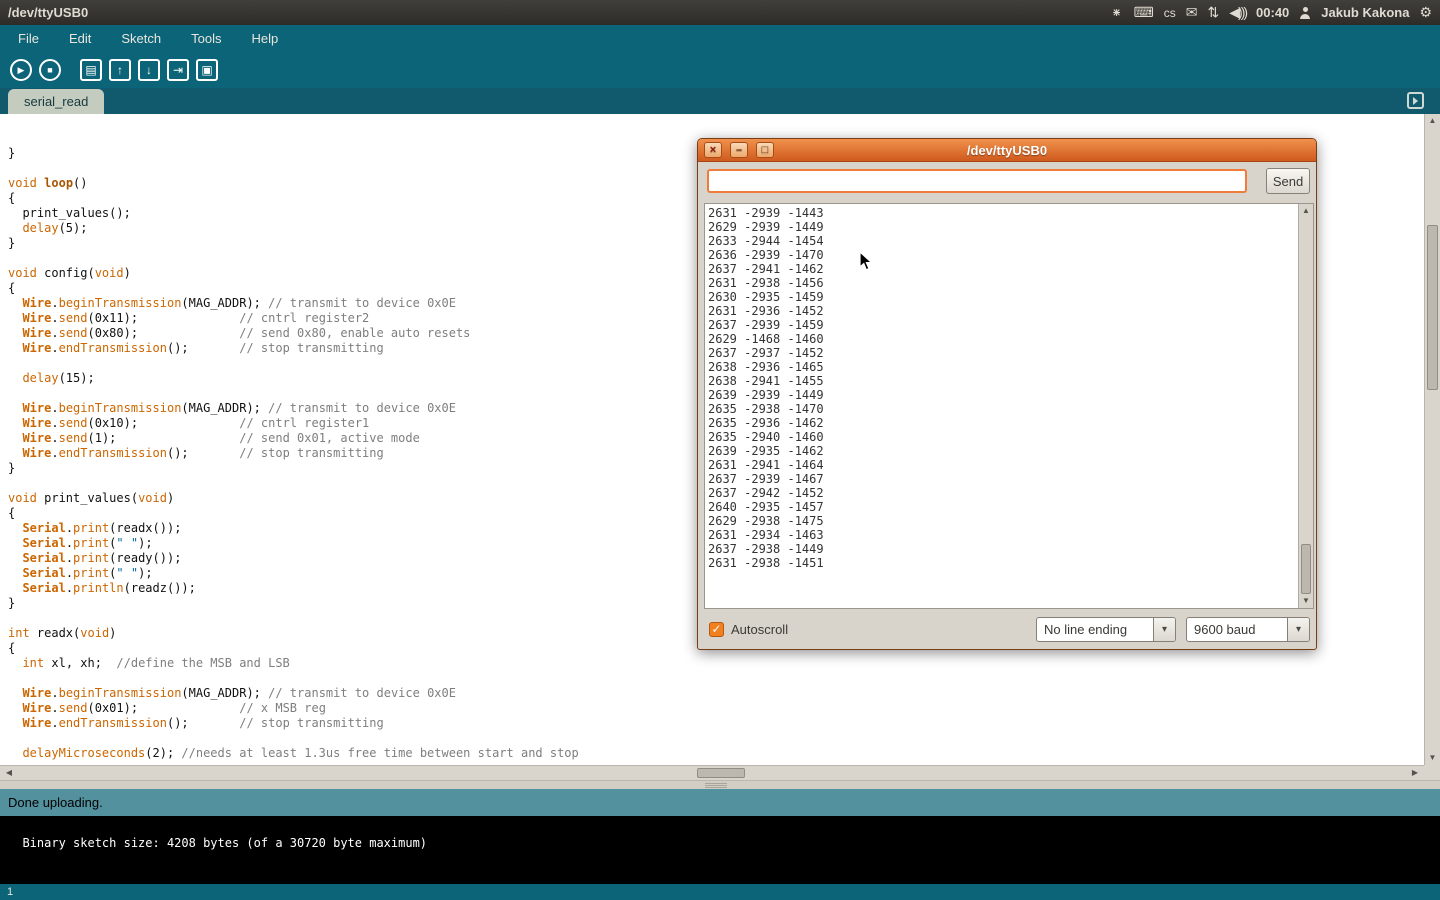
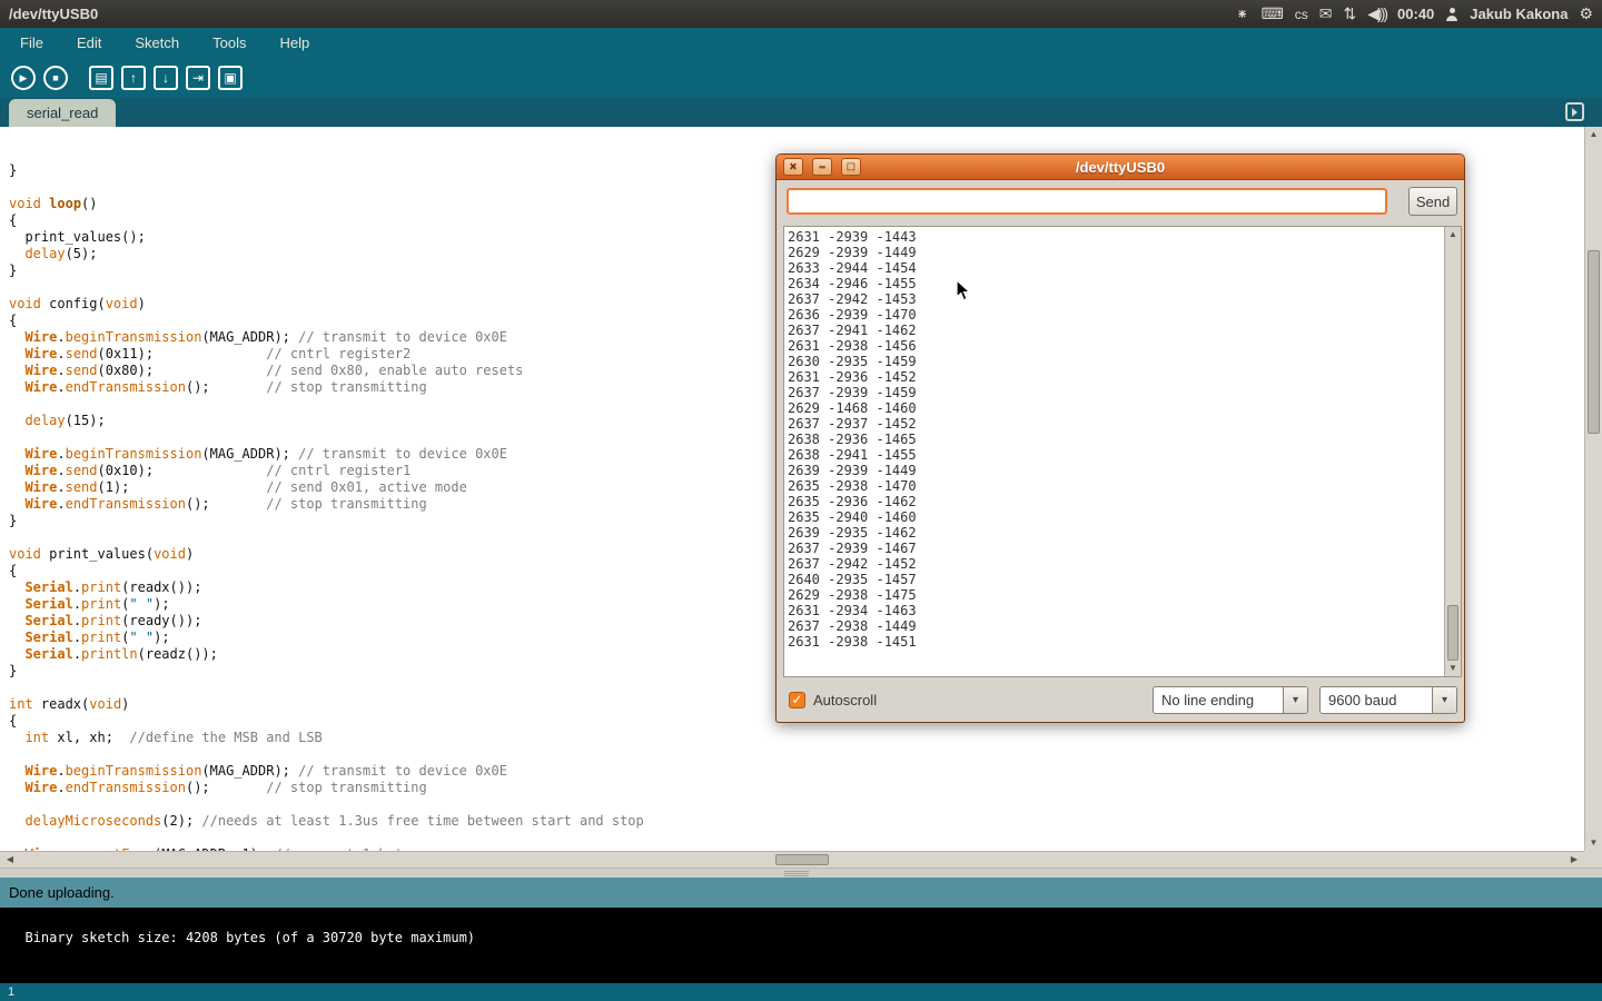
  /dev/ttyUSB0
  +
  ×
  ⌨
  cs
  ✉
  ⇅
  ◀)))
  00:40
  Jakub Kakona
  ⚙
  File
  Edit
  Sketch
  Tools
  Help
  ▶
  ■
  ▤
  ↑
  ↓
  ⇥
  ▣
  serial_read
  }
  void loop()
  {
  print_values();
  delay(5);
  }
  void config(void)
  {
  Wire.beginTransmission(MAG_ADDR); // transmit to device 0x0E
  Wire.send(0x11); // cntrl register2
  Wire.send(0x80); // send 0x80, enable auto resets
  Wire.endTransmission(); // stop transmitting
  delay(15);
  Wire.beginTransmission(MAG_ADDR); // transmit to device 0x0E
  Wire.send(0x10); // cntrl register1
  Wire.send(1); // send 0x01, active mode
  Wire.endTransmission(); // stop transmitting
  }
  void print_values(void)
  {
  Serial.print(readx());
  Serial.print(" ");
  Serial.print(ready());
  Serial.print(" ");
  Serial.println(readz());
  }
  int readx(void)
  {
  int xl, xh; //define the MSB and LSB
  Wire.beginTransmission(MAG_ADDR); // transmit to device 0x0E
- Wire.send(0x01); // x MSB reg
  Wire.endTransmission(); // stop transmitting
  delayMicroseconds(2); //needs at least 1.3us free time between start and stop
  ▲
  ▼
  ◀
  ▶
  Done uploading.
  Binary sketch size: 4208 bytes (of a 30720 byte maximum)
  1
  ×
  –
  □
  /dev/ttyUSB0
  Send
  2631 -2939 -1443
  2629 -2939 -1449
  2633 -2944 -1454
+ 2634 -2946 -1455
+ 2637 -2942 -1453
  2636 -2939 -1470
  2637 -2941 -1462
  2631 -2938 -1456
  2630 -2935 -1459
  2631 -2936 -1452
  2637 -2939 -1459
  2629 -1468 -1460
  2637 -2937 -1452
  2638 -2936 -1465
  2638 -2941 -1455
  2639 -2939 -1449
  2635 -2938 -1470
  2635 -2936 -1462
  2635 -2940 -1460
  2639 -2935 -1462
- 2631 -2941 -1464
  2637 -2939 -1467
  2637 -2942 -1452
  2640 -2935 -1457
  2629 -2938 -1475
  2631 -2934 -1463
  2637 -2938 -1449
  2631 -2938 -1451
  ▲
  ▼
  ✓
  Autoscroll
  No line ending
  ▾
  9600 baud
  ▾
